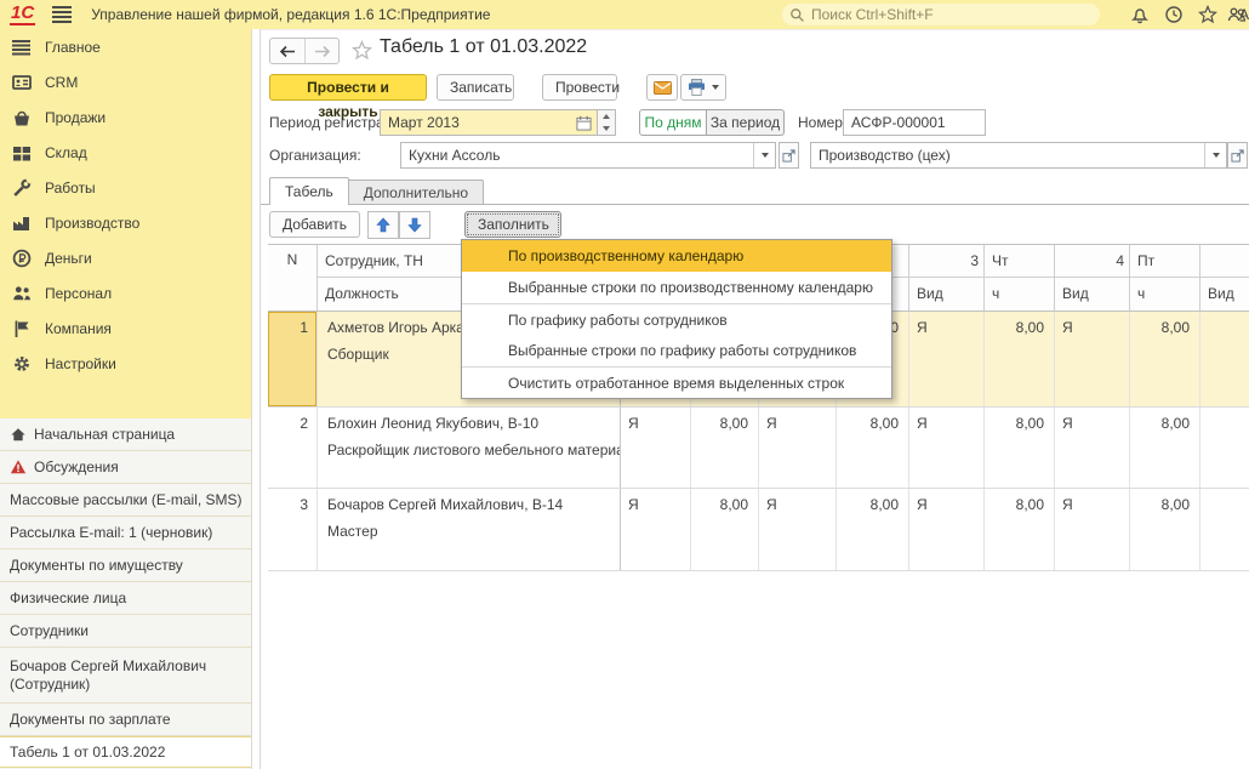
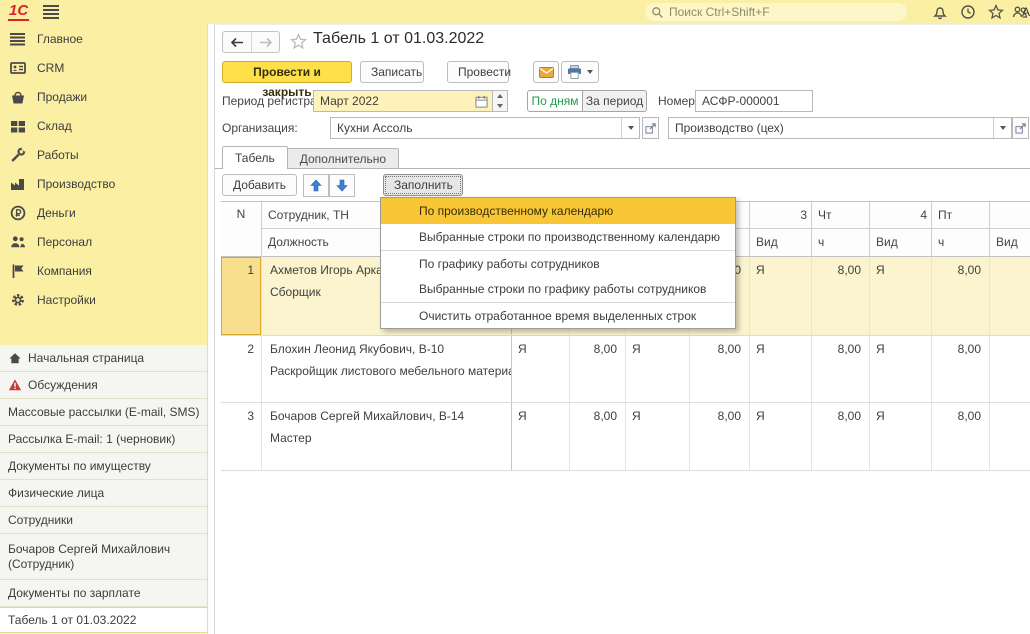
  1С
- Управление нашей фирмой, редакция 1.6 1С:Предприятие
  Поиск Ctrl+Shift+F
  А
  Главное
  CRM
  Продажи
  Склад
  Работы
  Производство
  Деньги
  Персонал
  Компания
  Настройки
  Начальная страница
  Обсуждения
  Массовые рассылки (E-mail, SMS)
  Рассылка E-mail: 1 (черновик)
  Документы по имуществу
  Физические лица
  Сотрудники
  Бочаров Сергей Михайлович (Сотрудник)
  Документы по зарплате
  Табель 1 от 01.03.2022
  Табель 1 от 01.03.2022
  Провести и закрыть
  Записать
  Провести
  Период регистр
- Март 2013
+ Март 2022
  По дням
  За период
  Номер
  АСФР-000001
  Организация:
  Кухни Ассоль
  Производство (цех)
  Табель
  Дополнительно
  Добавить
  Заполнить
  N
  Сотрудник, ТН
  Должность
  3
  Вид
  Чт
  ч
  4
  Вид
  Пт
  ч
  Вид
  1
  Ахметов Игорь Арк
  Сборщик
  Я
  8,00
  Я
  8,00
  2
  Блохин Леонид Якубович, В-10
  Раскройщик листового мебельного матери
  Я
  8,00
  Я
  8,00
  Я
  8,00
  Я
  8,00
  3
  Бочаров Сергей Михайлович, В-14
  Мастер
  Я
  8,00
  Я
  8,00
  Я
  8,00
  Я
  8,00
  По производственному календарю
  Выбранные строки по производственному календарю
  По графику работы сотрудников
  Выбранные строки по графику работы сотрудников
  Очистить отработанное время выделенных строк
